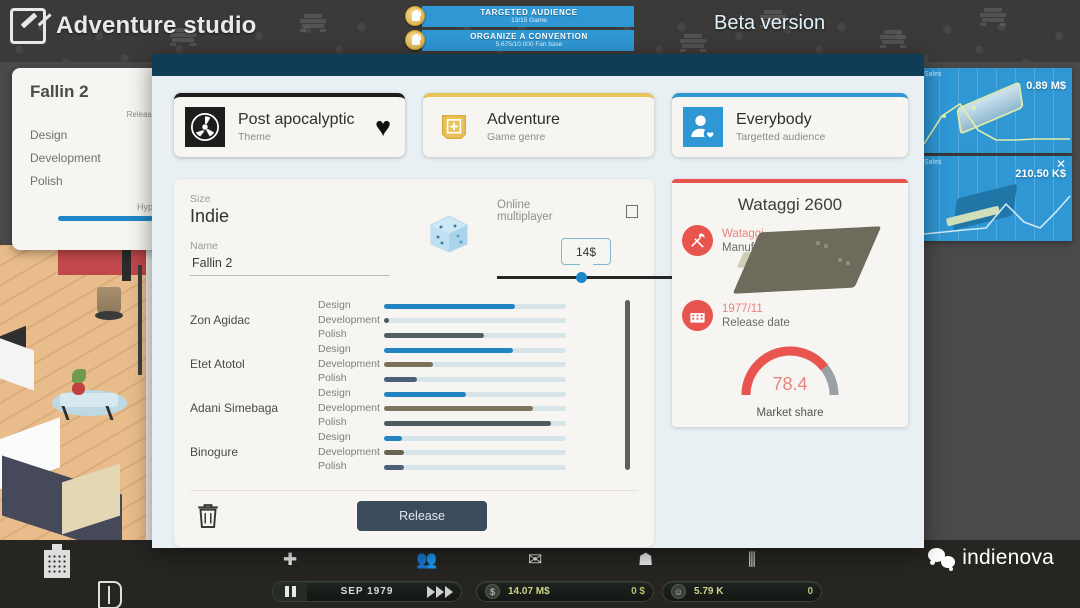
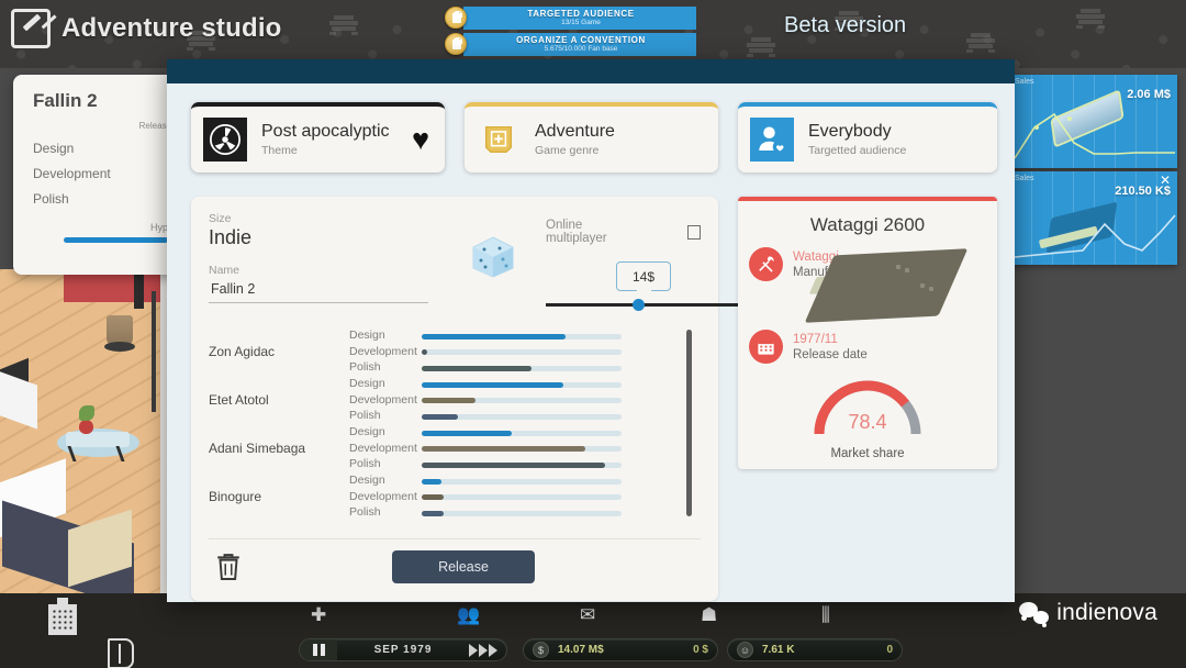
  Adventure studio
  TARGETED AUDIENCE
  ORGANIZE A CONVENTION
  Beta version
  Fallin 2
  Releas
  Design
  Development
  Polish
  Hyp
- 0.89 M$
+ 2.06 M$
  ✕
  210.50 K$
  ✚
  👥
  ✉
  ☗
  ⫼
  SEP 1979
  $
  14.07 M$
  0 $
  ☺
- 5.79 K
+ 7.61 K
  0
  indienova
  Post apocalyptic
  Theme
  ♥
  Adventure
  Game genre
  Size
  Indie
  Name
  Fallin 2
  Online multiplayer
  14$
  Zon Agidac
  Design
  Development
  Polish
  Etet Atotol
  Design
  Development
  Polish
  Adani Simebaga
  Design
  Development
  Polish
  Binogure
  Design
  Development
  Polish
  Release
  Everybody
  Targetted audience
  Wataggi 2600
  Watag
  1977/11
  Release date
  78.4
  Market share
